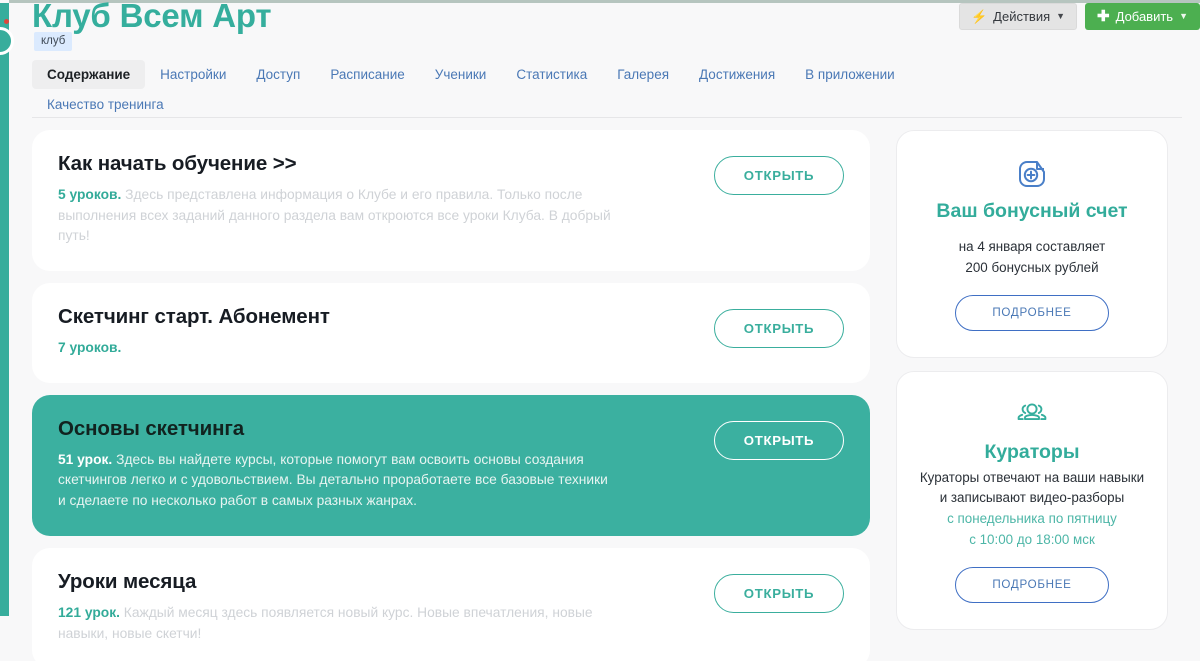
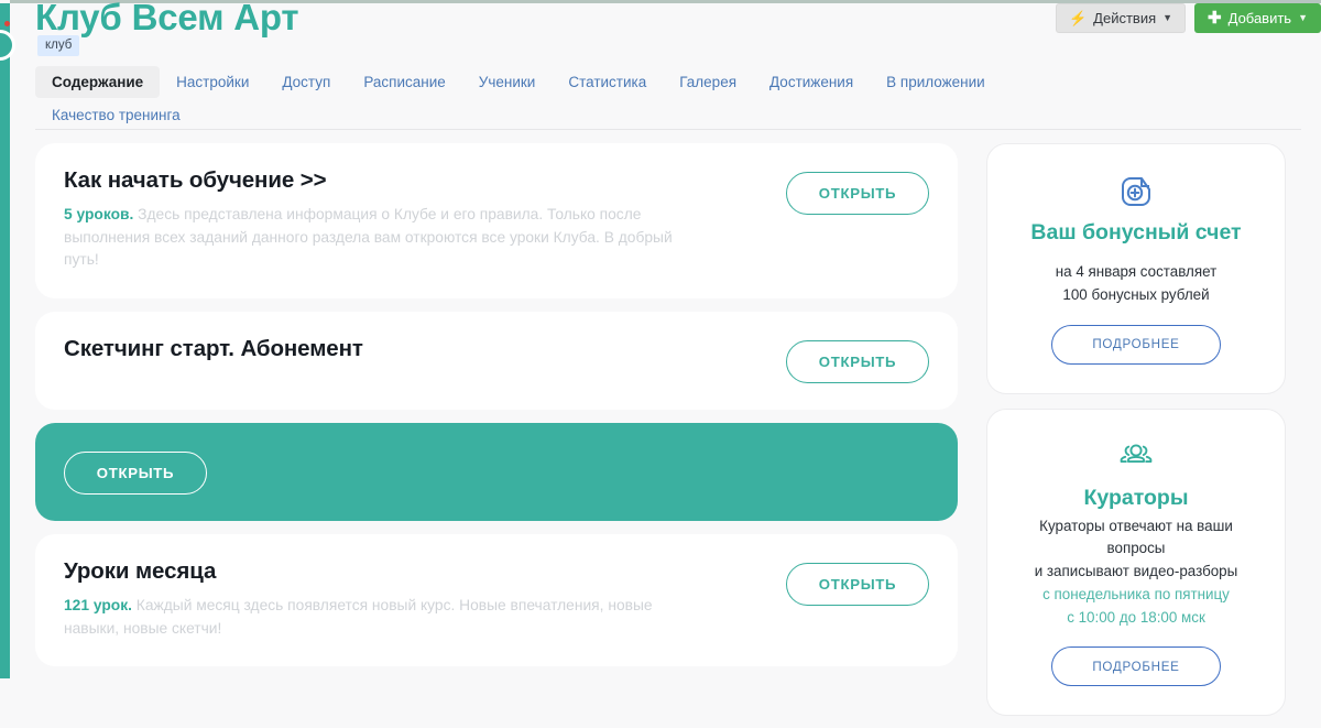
  Клуб Всем Арт
  клуб
  ⚡
  Действия
  ▼
  ✚
  Добавить
  ▼
  Содержание
  Настройки
  Доступ
  Расписание
  Ученики
  Статистика
  Галерея
  Достижения
  В приложении
  Качество тренинга
  Как начать обучение >>
  5 уроков. Здесь представлена информация о Клубе и его правила. Только после выполнения всех заданий данного раздела вам откроются все уроки Клуба. В добрый путь!
  ОТКРЫТЬ
  Скетчинг старт. Абонемент
- 7 уроков.
  ОТКРЫТЬ
- Основы скетчинга
- 51 урок. Здесь вы найдете курсы, которые помогут вам освоить основы создания скетчингов легко и с удовольствием. Вы детально проработаете все базовые техники и сделаете по несколько работ в самых разных жанрах.
  ОТКРЫТЬ
  Уроки месяца
  121 урок. Каждый месяц здесь появляется новый курс. Новые впечатления, новые навыки, новые скетчи!
  ОТКРЫТЬ
  Ваш бонусный счет
  на 4 января составляет
- 200 бонусных рублей
+ 100 бонусных рублей
  ПОДРОБНЕЕ
  Кураторы
- Кураторы отвечают на ваши навыки
+ Кураторы отвечают на ваши вопросы
  и записывают видео-разборы
  с понедельника по пятницу
  с 10:00 до 18:00 мск
  ПОДРОБНЕЕ
